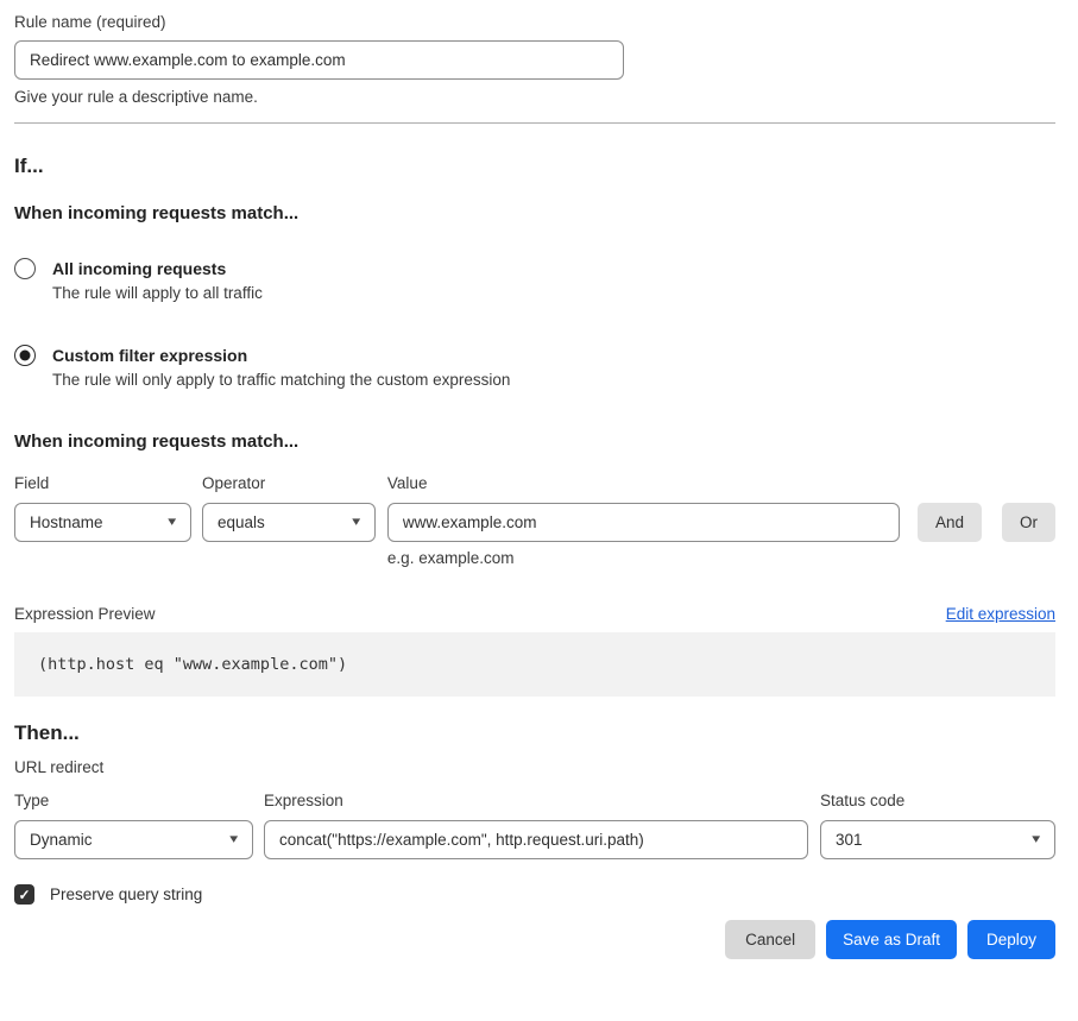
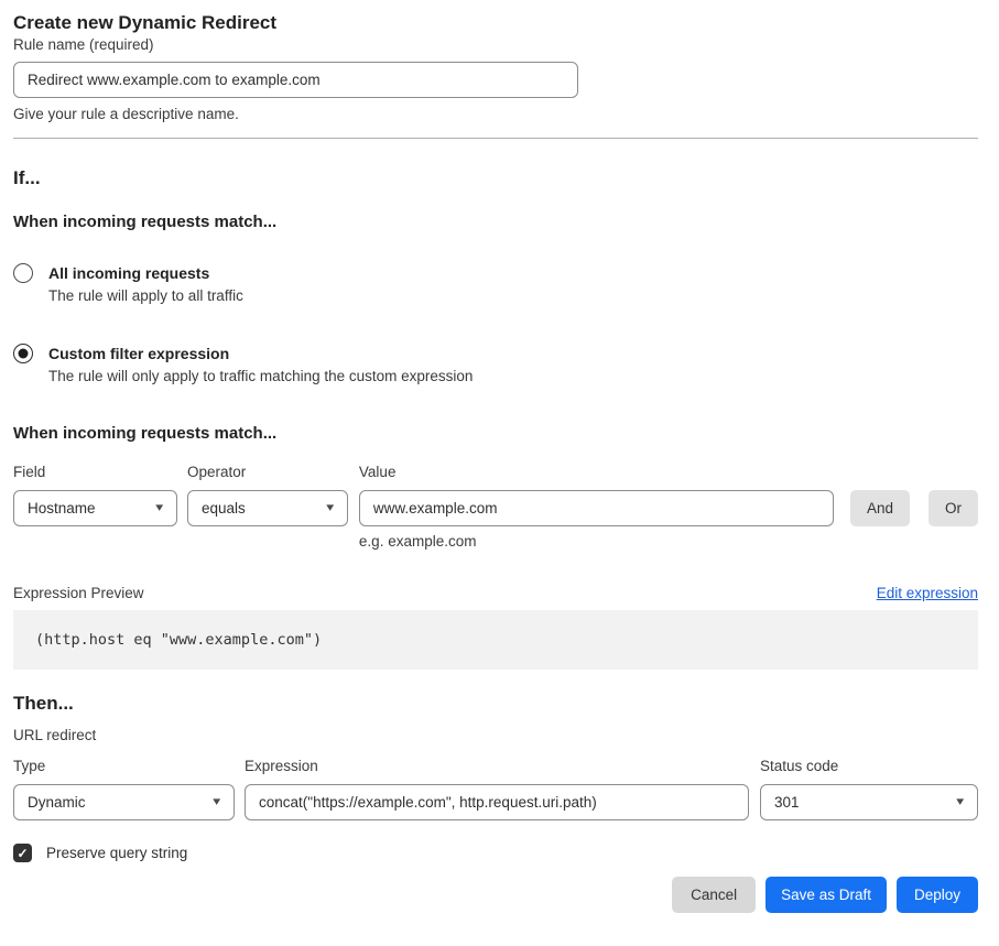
+ Create new Dynamic Redirect
  Rule name (required)
  Redirect www.example.com to example.com
  Give your rule a descriptive name.
  If...
  When incoming requests match...
  All incoming requests
  The rule will apply to all traffic
  Custom filter expression
  The rule will only apply to traffic matching the custom expression
  When incoming requests match...
  Field
  Hostname
  ▾
  Operator
  equals
  ▾
  Value
  www.example.com
  e.g. example.com
  And
  Or
  Expression Preview
  Edit expression
  (http.host eq "www.example.com")
  Then...
  URL redirect
  Type
  Dynamic
  ▾
  Expression
  concat("https://example.com", http.request.uri.path)
  Status code
  301
  ▾
  ✓
  Preserve query string
  Cancel
  Save as Draft
  Deploy
